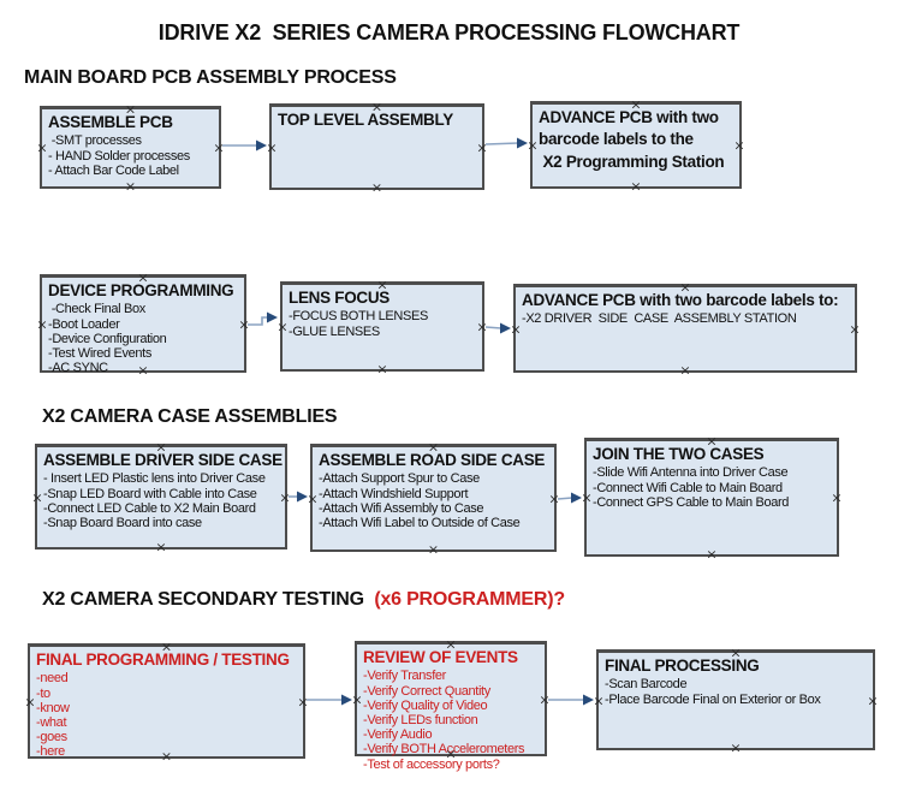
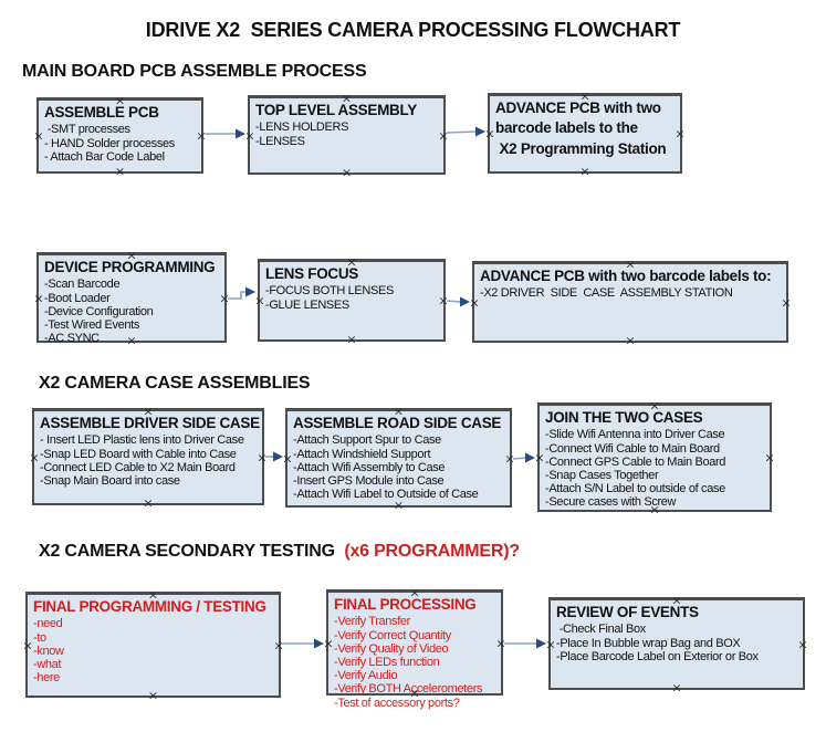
  IDRIVE X2 SERIES CAMERA PROCESSING FLOWCHART
- MAIN BOARD PCB ASSEMBLY PROCESS
+ MAIN BOARD PCB ASSEMBLE PROCESS
  X2 CAMERA CASE ASSEMBLIES
  X2 CAMERA SECONDARY TESTING (x6 PROGRAMMER)?
  ASSEMBLE PCB
  -SMT processes
  - HAND Solder processes
  - Attach Bar Code Label
  ×
  ×
  ×
  ×
  TOP LEVEL ASSEMBLY
+ -LENS HOLDERS
+ -LENSES
  ×
  ×
  ×
  ×
  ADVANCE PCB with two
  barcode labels to the
  X2 Programming Station
  ×
  ×
  ×
  ×
  DEVICE PROGRAMMING
- -Check Final Box
+ -Scan Barcode
  -Boot Loader
  -Device Configuration
  -Test Wired Events
  -AC SYNC
  ×
  ×
  ×
  ×
  LENS FOCUS
  -FOCUS BOTH LENSES
  -GLUE LENSES
  ×
  ×
  ×
  ×
  ADVANCE PCB with two barcode labels to:
  -X2 DRIVER SIDE CASE ASSEMBLY STATION
  ×
  ×
  ×
  ×
  ASSEMBLE DRIVER SIDE CASE
  - Insert LED Plastic lens into Driver Case
  -Snap LED Board with Cable into Case
  -Connect LED Cable to X2 Main Board
- -Snap Board Board into case
+ -Snap Main Board into case
  ×
  ×
  ×
  ×
  ASSEMBLE ROAD SIDE CASE
  -Attach Support Spur to Case
  -Attach Windshield Support
  -Attach Wifi Assembly to Case
+ -Insert GPS Module into Case
  -Attach Wifi Label to Outside of Case
  ×
  ×
  ×
  ×
  JOIN THE TWO CASES
  -Slide Wifi Antenna into Driver Case
  -Connect Wifi Cable to Main Board
  -Connect GPS Cable to Main Board
+ -Snap Cases Together
+ -Attach S/N Label to outside of case
+ -Secure cases with Screw
  ×
  ×
  ×
  ×
  FINAL PROGRAMMING / TESTING
  -need
  -to
  -know
  -what
- -goes
  -here
  ×
  ×
  ×
  ×
- REVIEW OF EVENTS
+ FINAL PROCESSING
  -Verify Transfer
  -Verify Correct Quantity
  -Verify Quality of Video
  -Verify LEDs function
  -Verify Audio
  -Verify BOTH Accelerometers
  -Test of accessory ports?
  ×
  ×
  ×
  ×
- FINAL PROCESSING
+ REVIEW OF EVENTS
- -Scan Barcode
+ -Check Final Box
+ -Place In Bubble wrap Bag and BOX
- -Place Barcode Final on Exterior or Box
+ -Place Barcode Label on Exterior or Box
  ×
  ×
  ×
  ×
